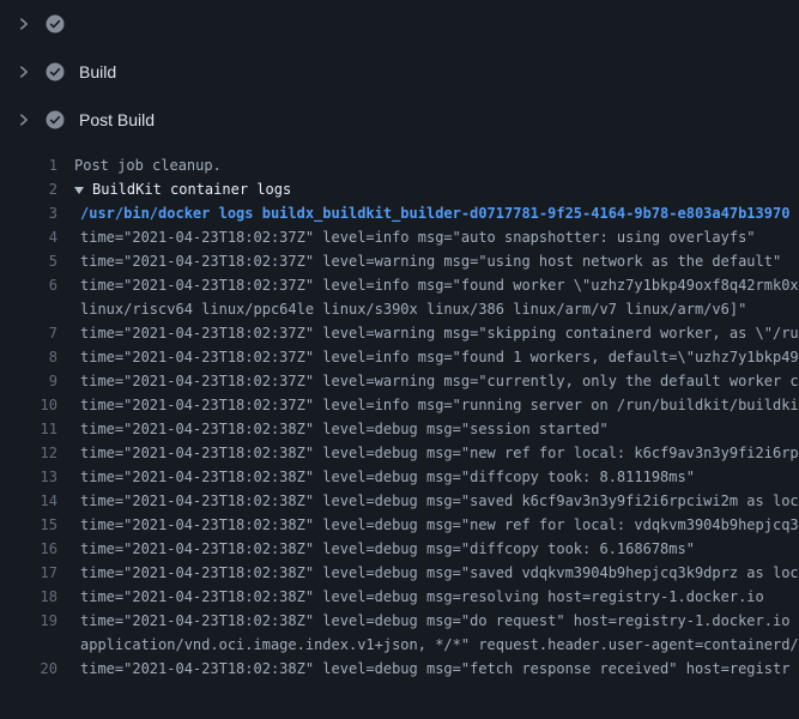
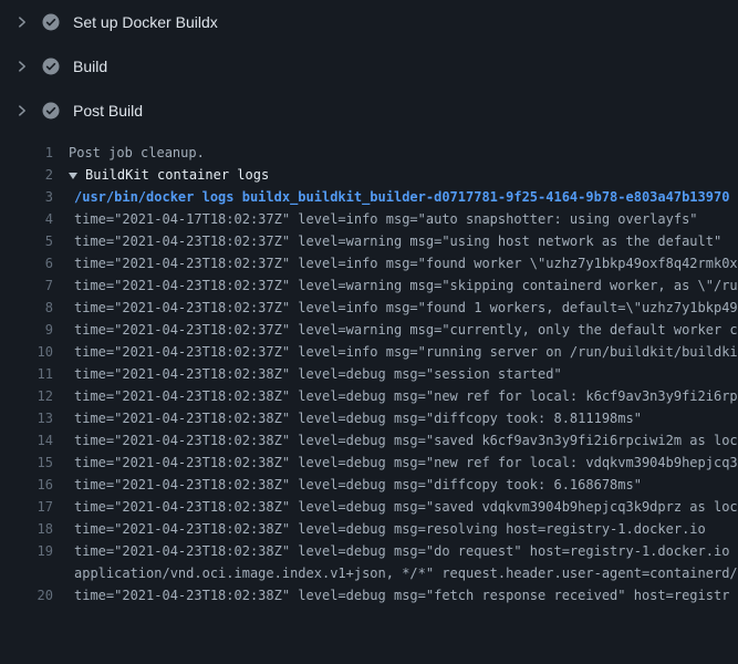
+ Set up Docker Buildx
  Build
  Post Build
  1
  Post job cleanup.
  2
  BuildKit container logs
  3
  /usr/bin/docker logs buildx_buildkit_builder-d0717781-9f25-4164-9b78-e803a47b13970
  4
- time="2021-04-23T18:02:37Z" level=info msg="auto snapshotter: using overlayfs"
+ time="2021-04-17T18:02:37Z" level=info msg="auto snapshotter: using overlayfs"
  5
  time="2021-04-23T18:02:37Z" level=warning msg="using host network as the default"
  6
  time="2021-04-23T18:02:37Z" level=info msg="found worker \"uzhz7y1bkp49oxf8q42rmk0x
- linux/riscv64 linux/ppc64le linux/s390x linux/386 linux/arm/v7 linux/arm/v6]"
  7
  time="2021-04-23T18:02:37Z" level=warning msg="skipping containerd worker, as \"/ru
  8
  time="2021-04-23T18:02:37Z" level=info msg="found 1 workers, default=\"uzhz7y1bkp49
  9
  time="2021-04-23T18:02:37Z" level=warning msg="currently, only the default worker c
  10
  time="2021-04-23T18:02:37Z" level=info msg="running server on /run/buildkit/buildki
  11
  time="2021-04-23T18:02:38Z" level=debug msg="session started"
  12
  time="2021-04-23T18:02:38Z" level=debug msg="new ref for local: k6cf9av3n3y9fi2i6rp
  13
  time="2021-04-23T18:02:38Z" level=debug msg="diffcopy took: 8.811198ms"
  14
  time="2021-04-23T18:02:38Z" level=debug msg="saved k6cf9av3n3y9fi2i6rpciwi2m as loc
  15
  time="2021-04-23T18:02:38Z" level=debug msg="new ref for local: vdqkvm3904b9hepjcq3
  16
  time="2021-04-23T18:02:38Z" level=debug msg="diffcopy took: 6.168678ms"
  17
  time="2021-04-23T18:02:38Z" level=debug msg="saved vdqkvm3904b9hepjcq3k9dprz as loc
  18
  time="2021-04-23T18:02:38Z" level=debug msg=resolving host=registry-1.docker.io
  19
  time="2021-04-23T18:02:38Z" level=debug msg="do request" host=registry-1.docker.io
  application/vnd.oci.image.index.v1+json, */*" request.header.user-agent=containerd/
  20
  time="2021-04-23T18:02:38Z" level=debug msg="fetch response received" host=registr
